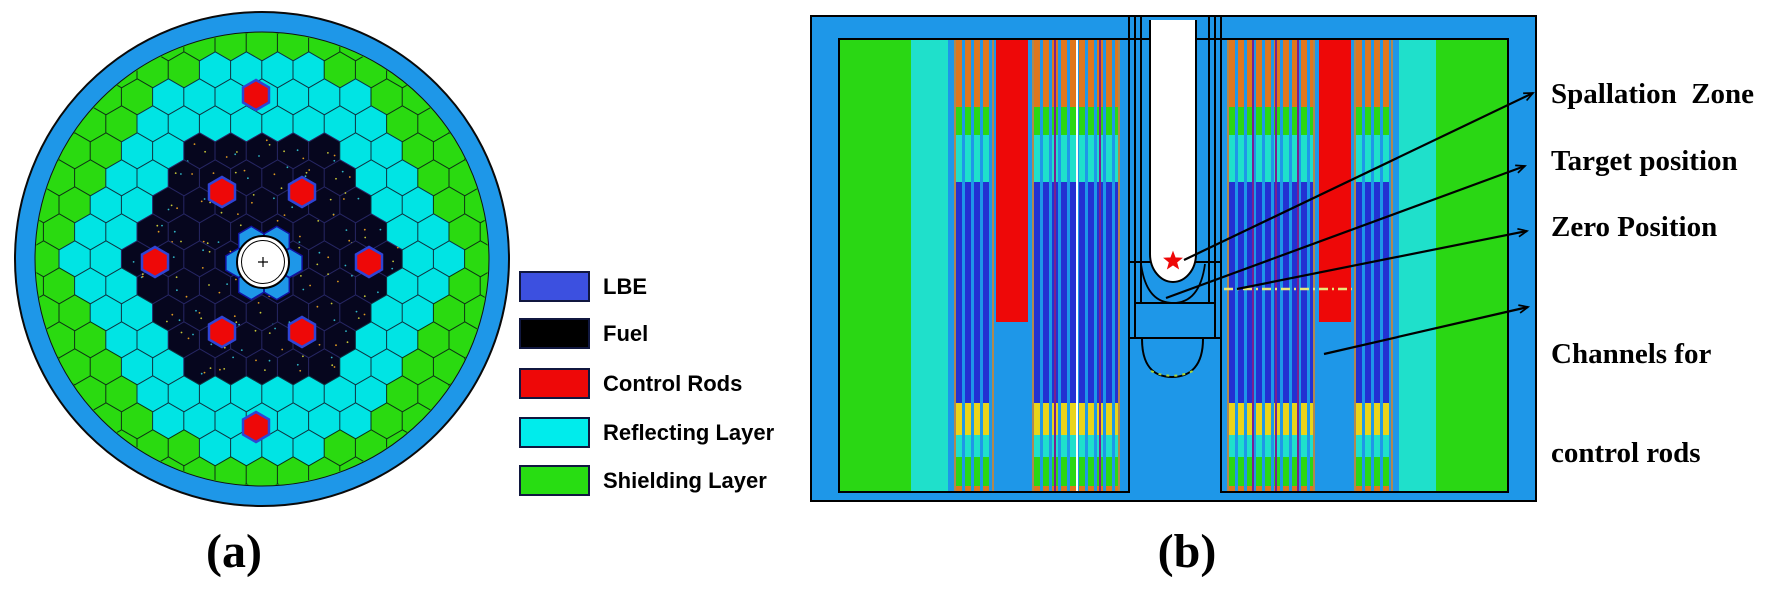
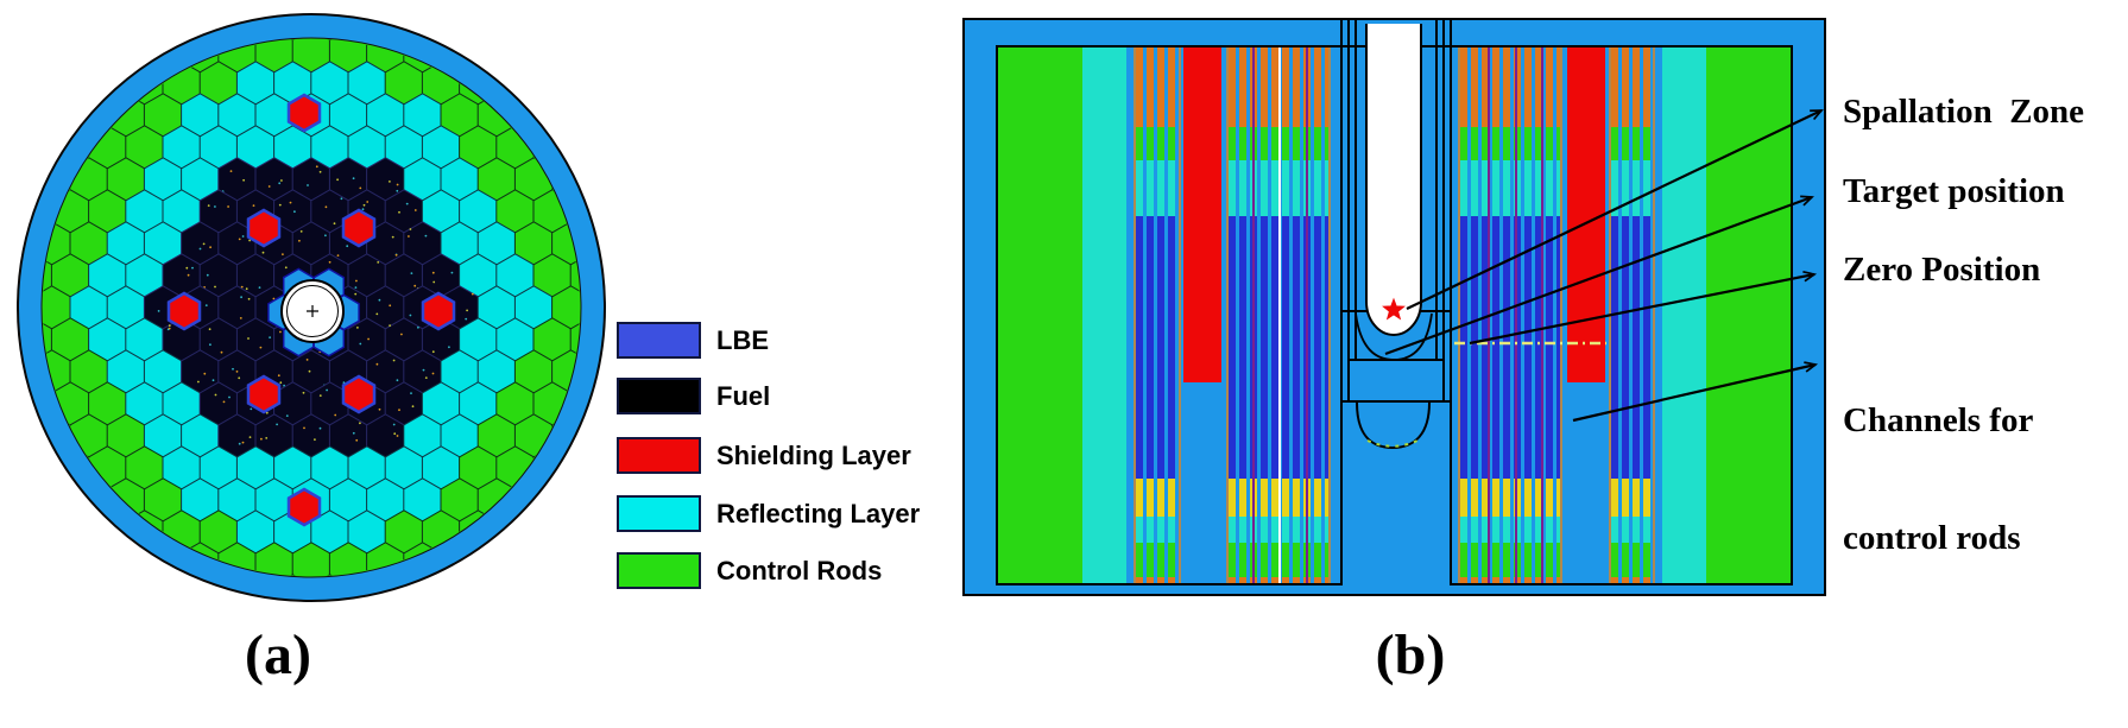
  LBE
  Fuel
- Control Rods
+ Shielding Layer
  Reflecting Layer
- Shielding Layer
+ Control Rods
  Spallation Zone
  Target position
  Zero Position
  Channels for
  control rods
  (a)
  (b)
